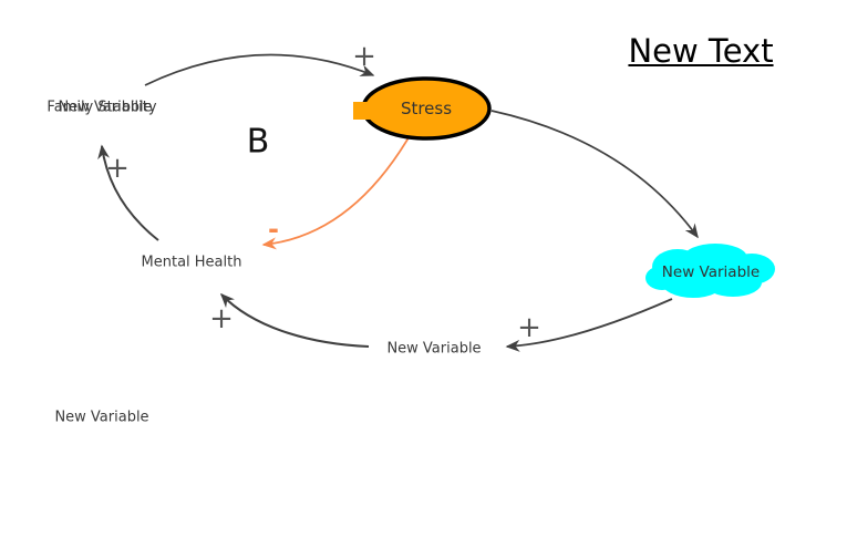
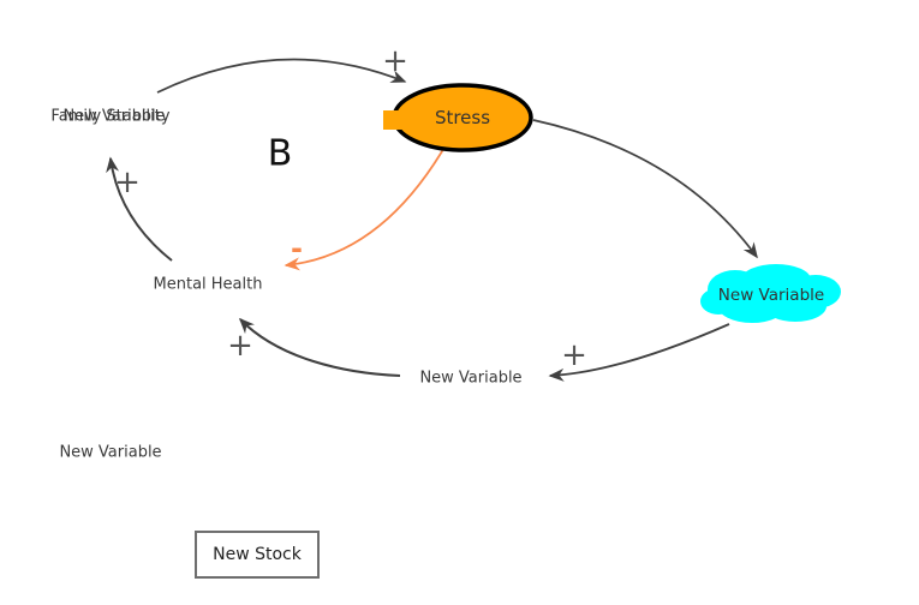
- New Text
  B
  Family Stability
  New Variable
  Stress
  New Variable
  Mental Health
  New Variable
  New Variable
  +
  +
  +
  +
  -
+ New Stock
